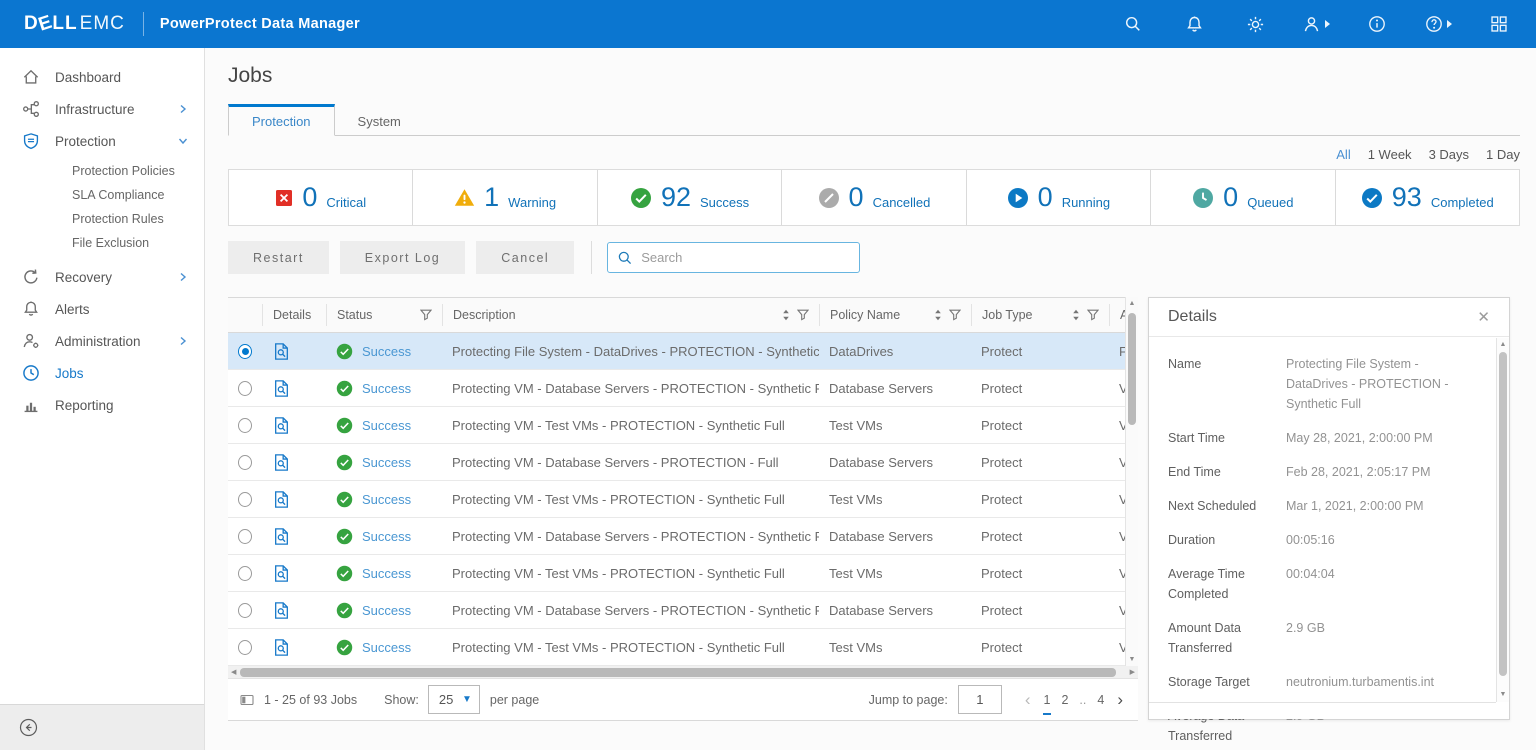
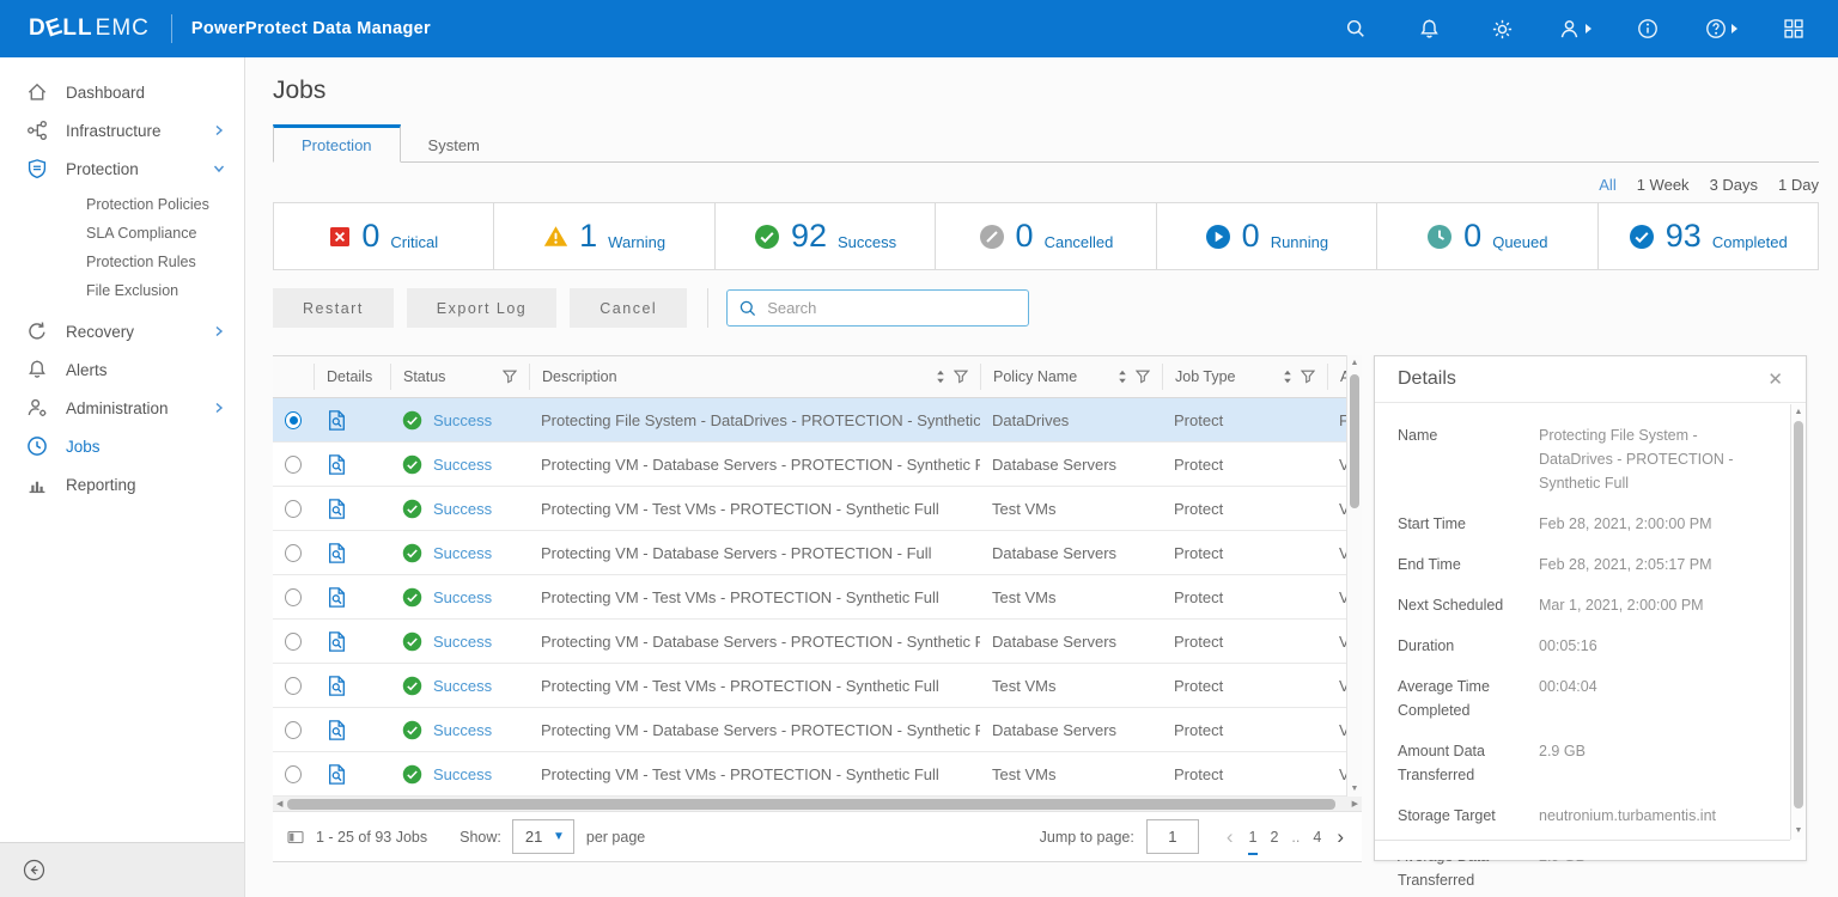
  EMC
  PowerProtect Data Manager
  Dashboard
  Infrastructure
  Protection
  Protection Policies
  SLA Compliance
  Protection Rules
  File Exclusion
  Recovery
  Alerts
  Administration
  Jobs
  Reporting
  Jobs
  Protection
  System
  All
  1 Week
  3 Days
  1 Day
  0
  Critical
  1
  Warning
  92
  Success
  0
  Cancelled
  0
  Running
  0
  Queued
  93
  Completed
  Restart
  Export Log
  Cancel
  Search
  Details
  Status
  Description
  Policy Name
  Job Type
  Success
  Protecting File System - DataDrives - PROTECTION - Synthetic
  DataDrives
  Protect
  Success
  Protecting VM - Database Servers - PROTECTION - Synthetic F
  Database Servers
  Protect
  Success
  Protecting VM - Test VMs - PROTECTION - Synthetic Full
  Test VMs
  Protect
  Success
  Protecting VM - Database Servers - PROTECTION - Full
  Database Servers
  Protect
  Success
  Protecting VM - Test VMs - PROTECTION - Synthetic Full
  Test VMs
  Protect
  Success
  Protecting VM - Database Servers - PROTECTION - Synthetic F
  Database Servers
  Protect
  Success
  Protecting VM - Test VMs - PROTECTION - Synthetic Full
  Test VMs
  Protect
  Success
  Protecting VM - Database Servers - PROTECTION - Synthetic F
  Database Servers
  Protect
  Success
  Protecting VM - Test VMs - PROTECTION - Synthetic Full
  Test VMs
  Protect
  1 - 25 of 93 Jobs
  Show:
- 25
+ 21
  ▼
  per page
  Jump to page:
  1
  ‹
  1
  2
  ..
  4
  ›
  Details
  ✕
  Name
  Protecting File System - DataDrives - PROTECTION - Synthetic Full
  Start Time
- May 28, 2021, 2:00:00 PM
+ Feb 28, 2021, 2:00:00 PM
  End Time
  Feb 28, 2021, 2:05:17 PM
  Next Scheduled
  Mar 1, 2021, 2:00:00 PM
  Duration
  00:05:16
  Average Time Completed
  00:04:04
  Amount Data Transferred
  2.9 GB
  Storage Target
  neutronium.turbamentis.int
